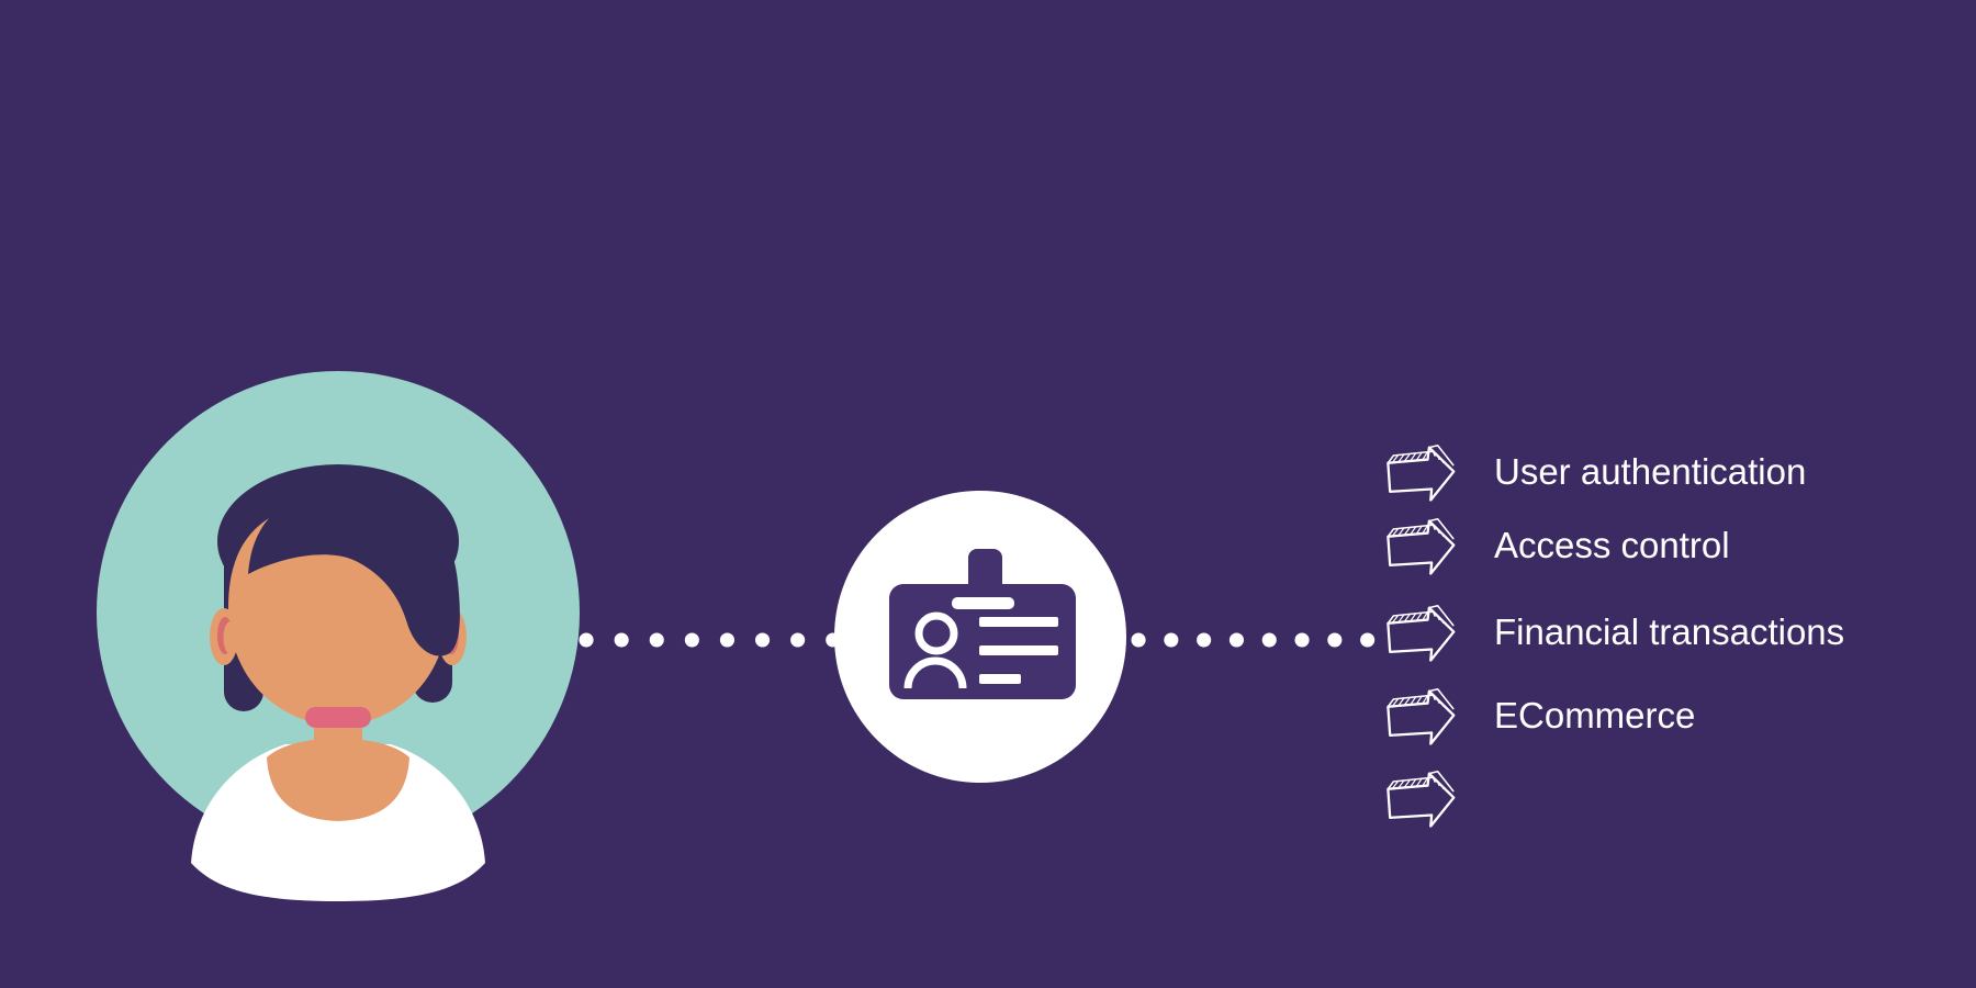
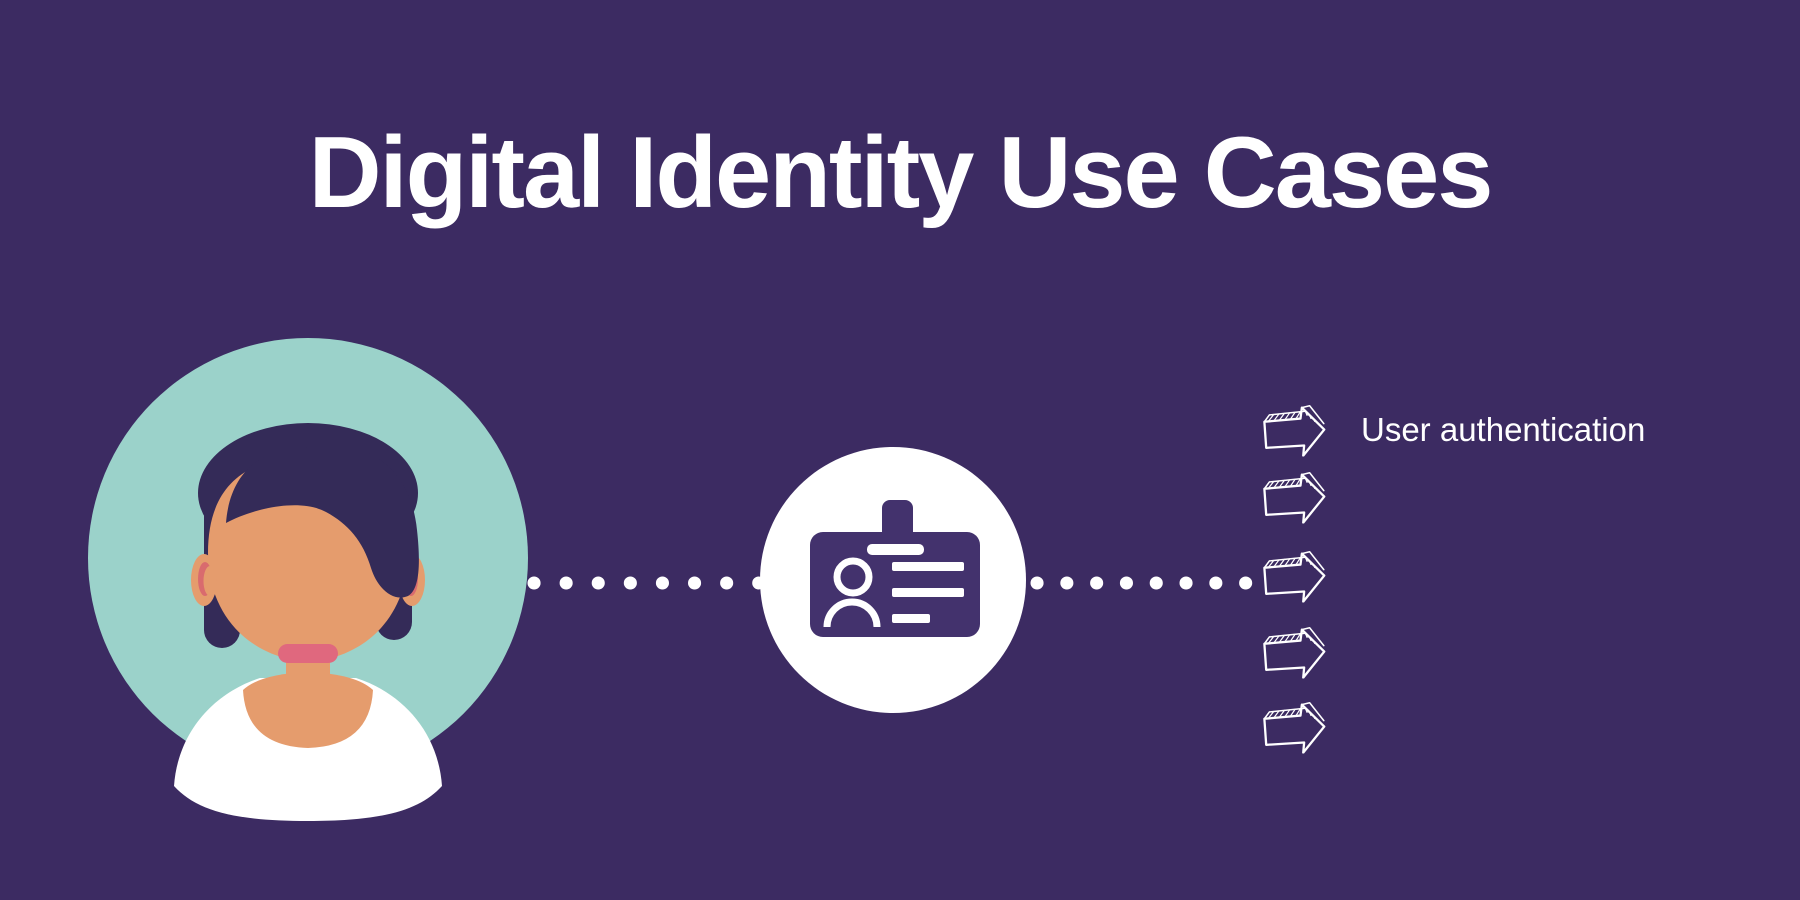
+ Digital Identity Use Cases
  User authentication
- Access control
- Financial transactions
- ECommerce
